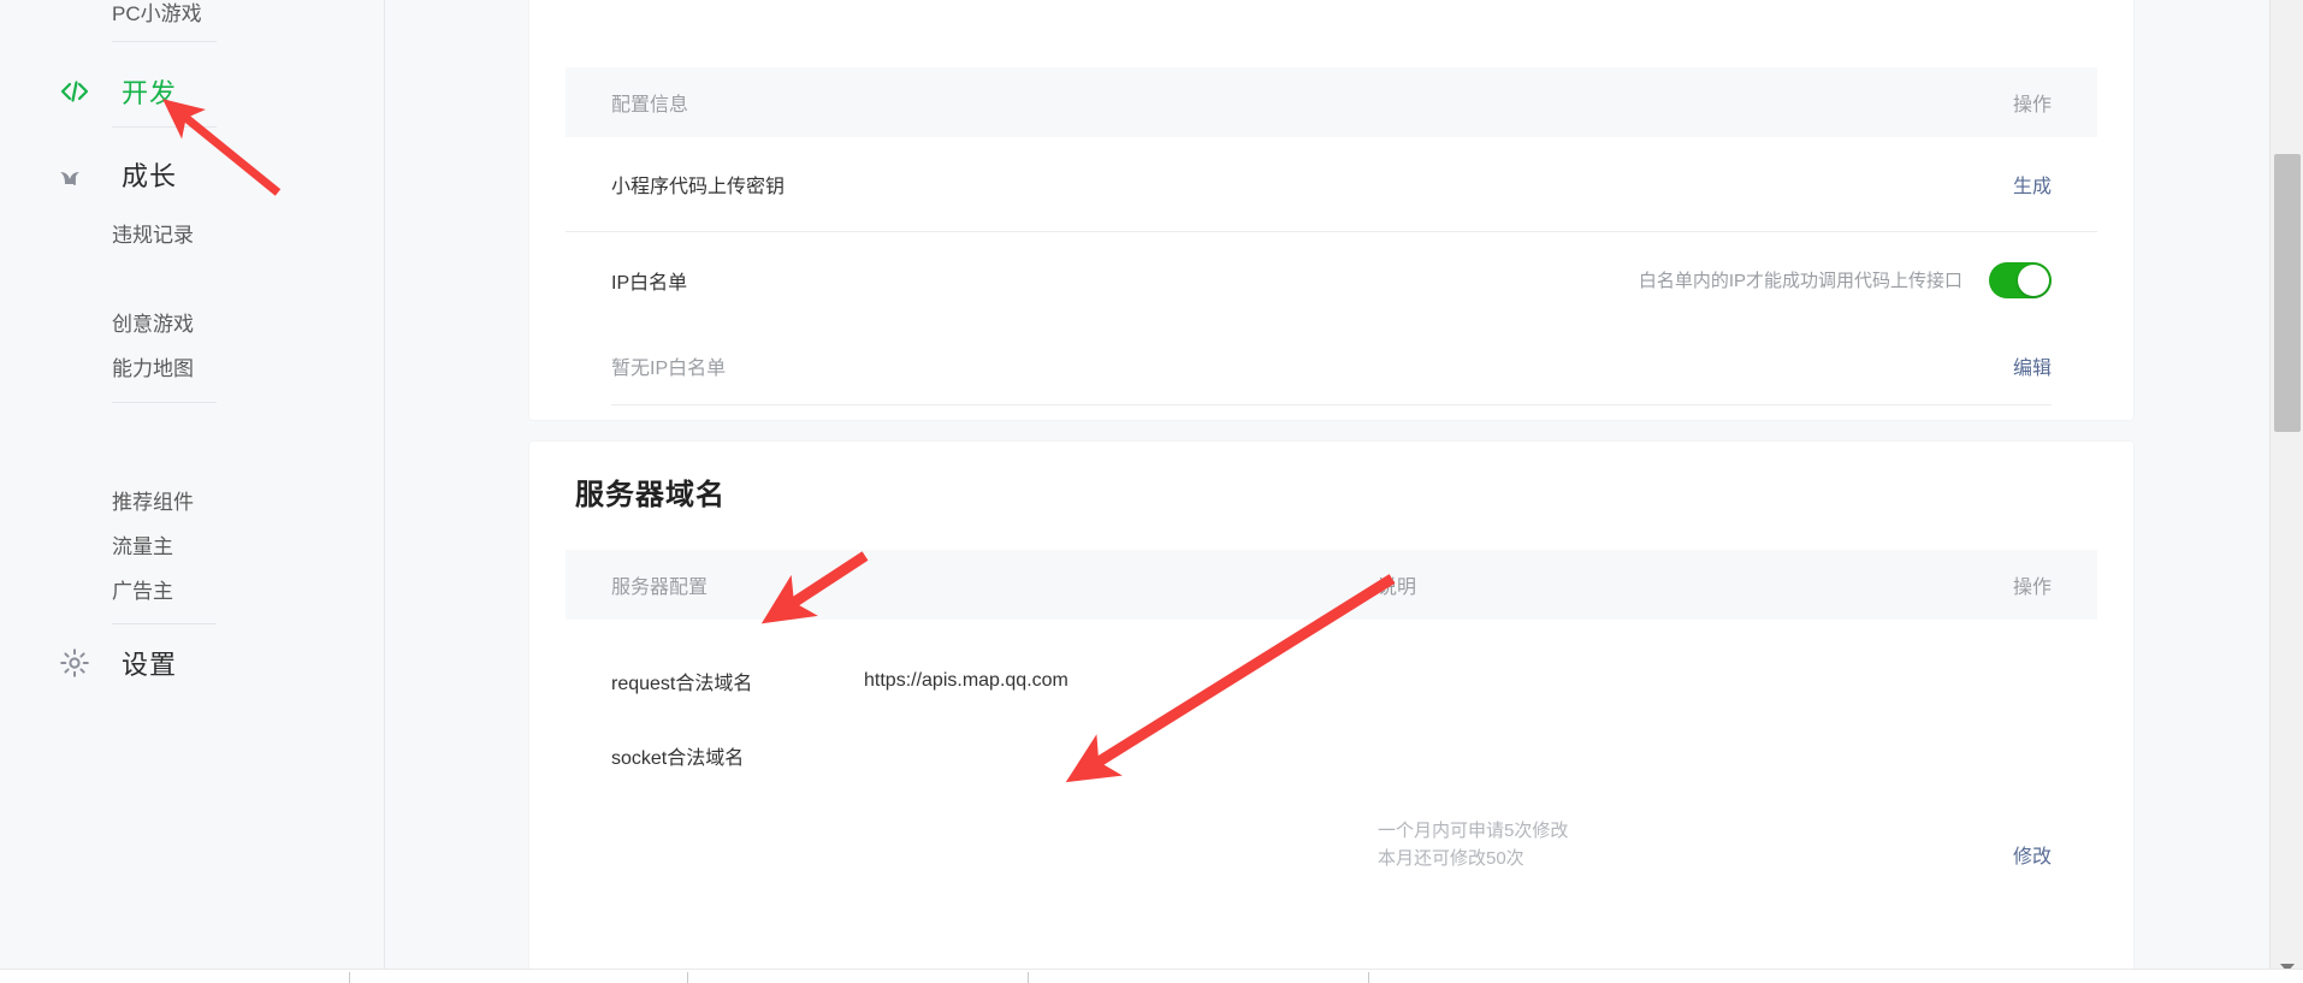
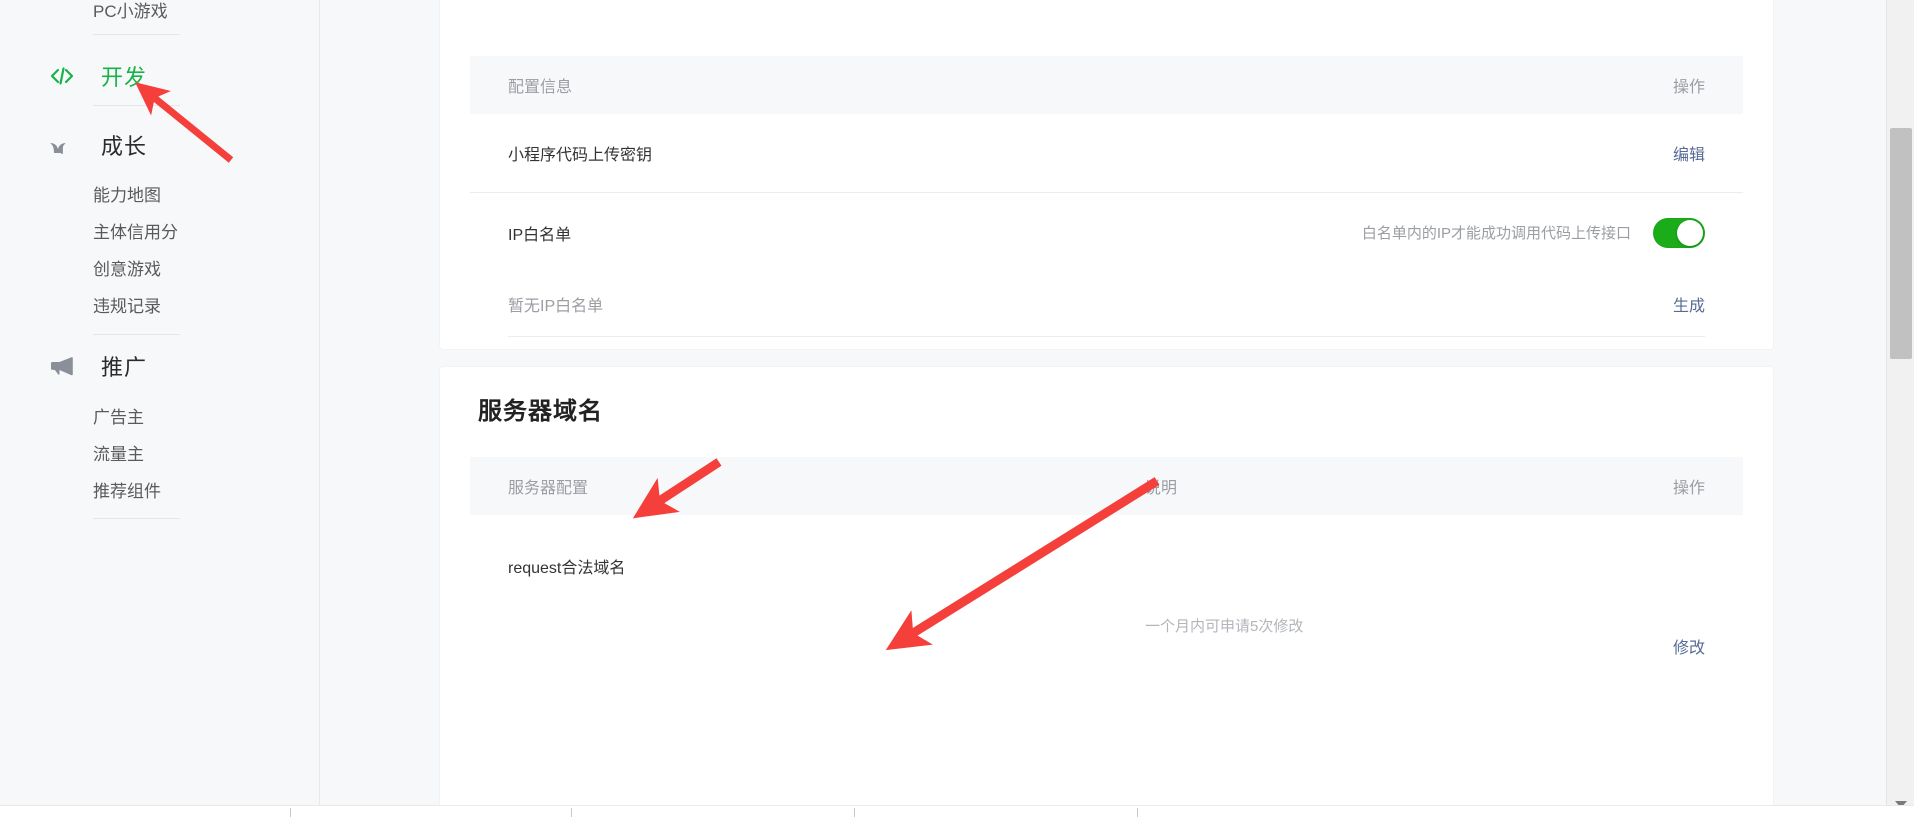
  PC小游戏
  开发
  成长
- 违规记录
+ 能力地图
+ 主体信用分
  创意游戏
- 能力地图
+ 违规记录
+ 推广
- 推荐组件
+ 广告主
  流量主
- 广告主
+ 推荐组件
- 设置
  配置信息
  操作
  小程序代码上传密钥
- 生成
+ 编辑
  IP白名单
  白名单内的IP才能成功调用代码上传接口
  暂无IP白名单
- 编辑
+ 生成
  服务器域名
  服务器配置
  操作
  request合法域名
- https://apis.map.qq.com
- socket合法域名
  一个月内可申请5次修改
- 本月还可修改50次
  修改
